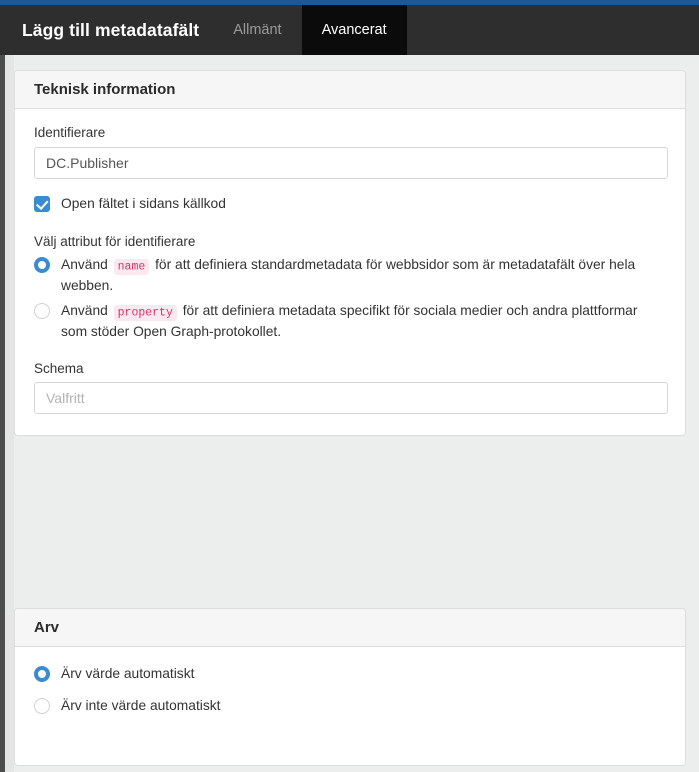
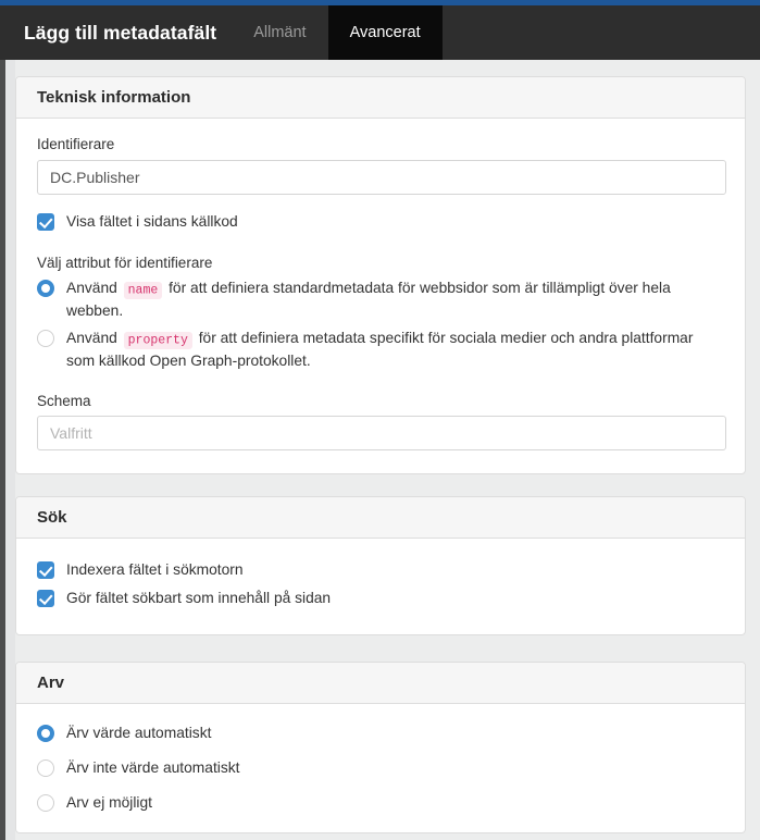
  Lägg till metadatafält
  Allmänt
  Avancerat
  Teknisk information
  Identifierare
  DC.Publisher
- Open fältet i sidans källkod
+ Visa fältet i sidans källkod
  Välj attribut för identifierare
- Använd name för att definiera standardmetadata för webbsidor som är metadatafält över hela webben.
+ Använd name för att definiera standardmetadata för webbsidor som är tillämpligt över hela webben.
- Använd property för att definiera metadata specifikt för sociala medier och andra plattformar som stöder Open Graph-protokollet.
+ Använd property för att definiera metadata specifikt för sociala medier och andra plattformar som källkod Open Graph-protokollet.
  Schema
  Valfritt
+ Sök
+ Indexera fältet i sökmotorn
+ Gör fältet sökbart som innehåll på sidan
  Arv
  Ärv värde automatiskt
  Ärv inte värde automatiskt
+ Arv ej möjligt
